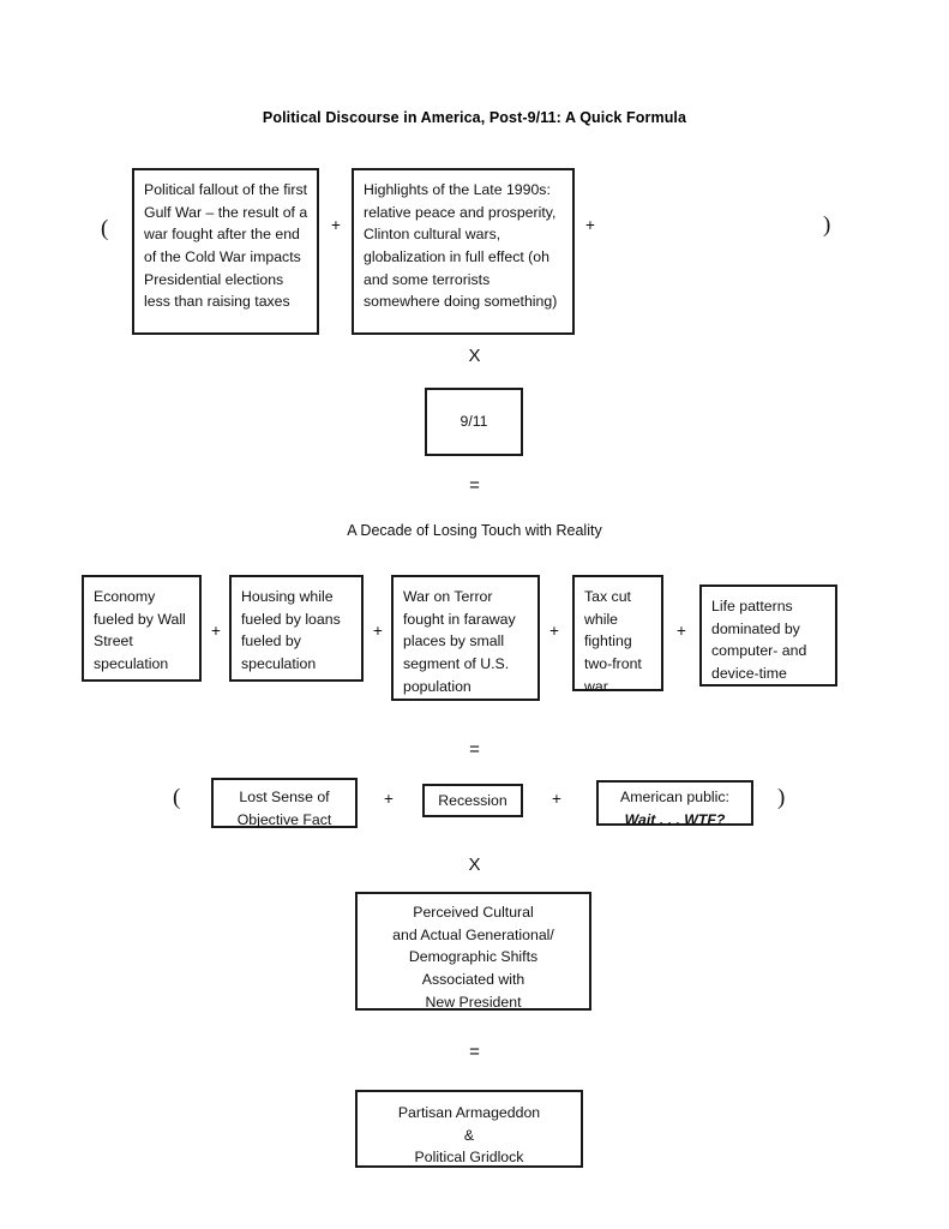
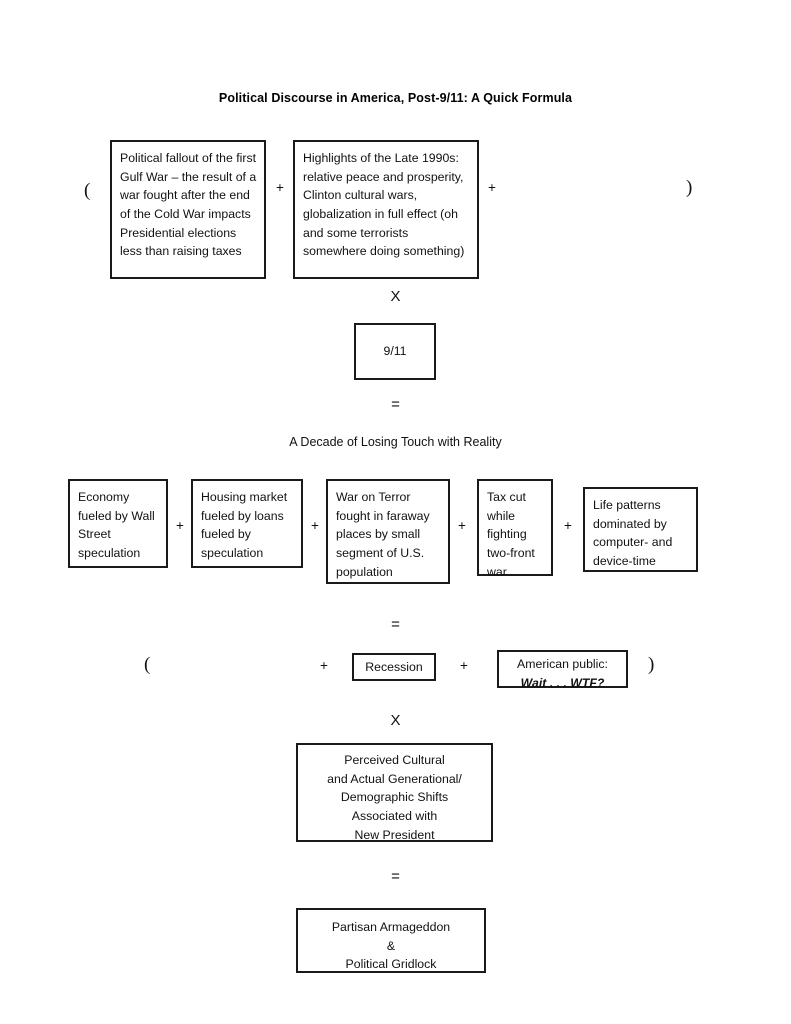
  Political Discourse in America, Post-9/11: A Quick Formula
  (
  Political fallout of the first Gulf War – the result of a war fought after the end of the Cold War impacts Presidential elections less than raising taxes
  +
  Highlights of the Late 1990s: relative peace and prosperity, Clinton cultural wars, globalization in full effect (oh and some terrorists somewhere doing something)
  +
  )
  X
  9/11
  =
  A Decade of Losing Touch with Reality
  Economy fueled by Wall Street speculation
  +
- Housing while fueled by loans fueled by speculation
+ Housing market fueled by loans fueled by speculation
  +
  War on Terror fought in faraway places by small segment of U.S. population
  +
  Tax cut while fighting two-front war
  +
  Life patterns dominated by computer- and device-time
  =
  (
- Lost Sense of
- Objective Fact
  +
  Recession
  +
  American public:
  Wait . . . WTF?
  )
  X
  Perceived Cultural
  and Actual Generational/
  Demographic Shifts
  Associated with
  New President
  =
  Partisan Armageddon
  &
  Political Gridlock
